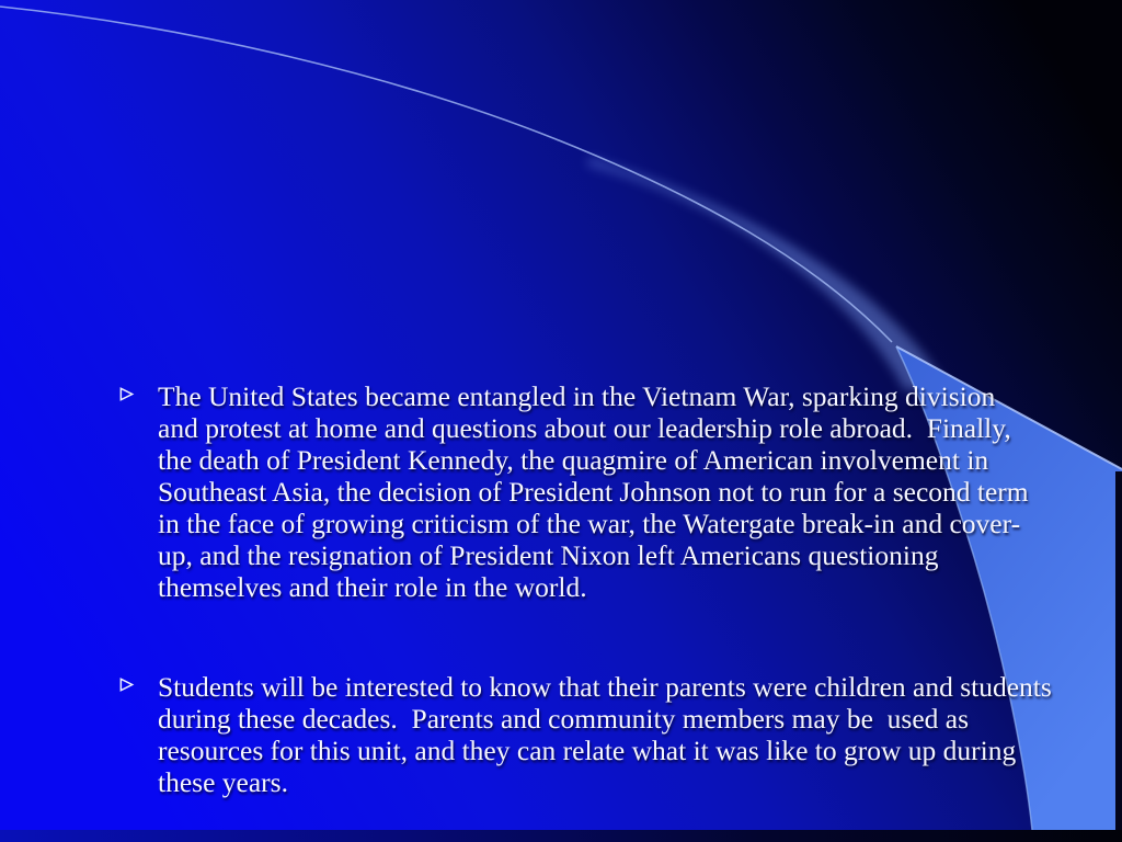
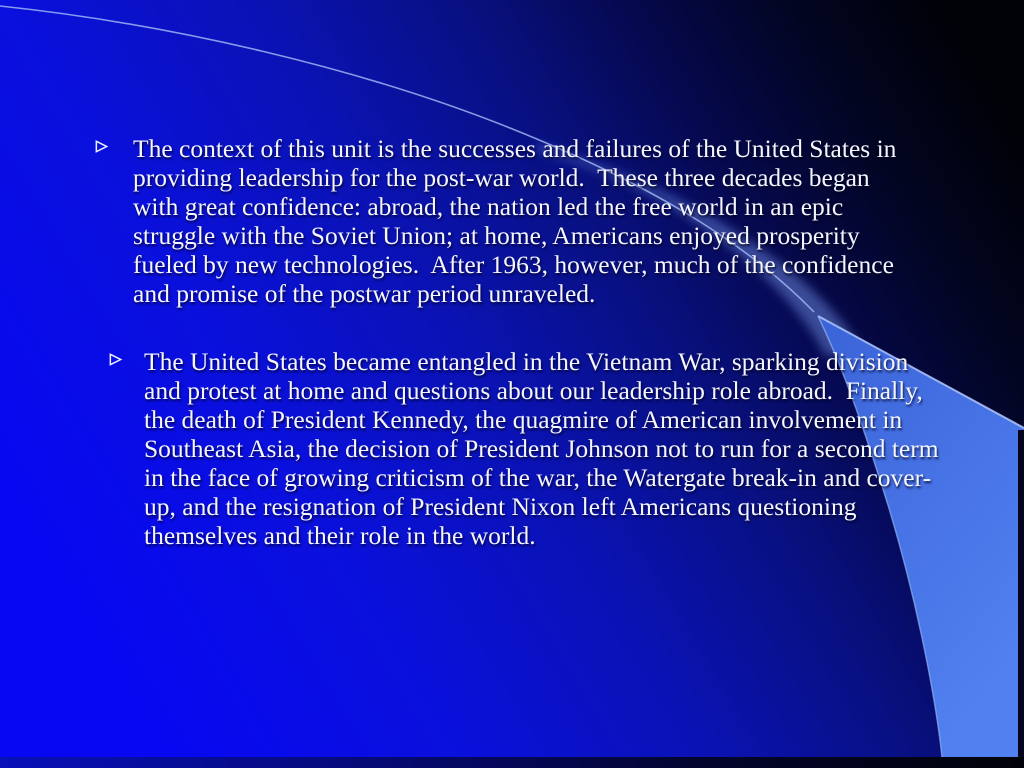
+ The context of this unit is the successes and failures of the United States in providing leadership for the post-war world. These three decades began with great confidence: abroad, the nation led the free world in an epic struggle with the Soviet Union; at home, Americans enjoyed prosperity fueled by new technologies. After 1963, however, much of the confidence and promise of the postwar period unraveled.
  The United States became entangled in the Vietnam War, sparking division and protest at home and questions about our leadership role abroad. Finally, the death of President Kennedy, the quagmire of American involvement in Southeast Asia, the decision of President Johnson not to run for a second term in the face of growing criticism of the war, the Watergate break-in and cover-up, and the resignation of President Nixon left Americans questioning themselves and their role in the world.
- Students will be interested to know that their parents were children and students during these decades. Parents and community members may be used as resources for this unit, and they can relate what it was like to grow up during these years.
